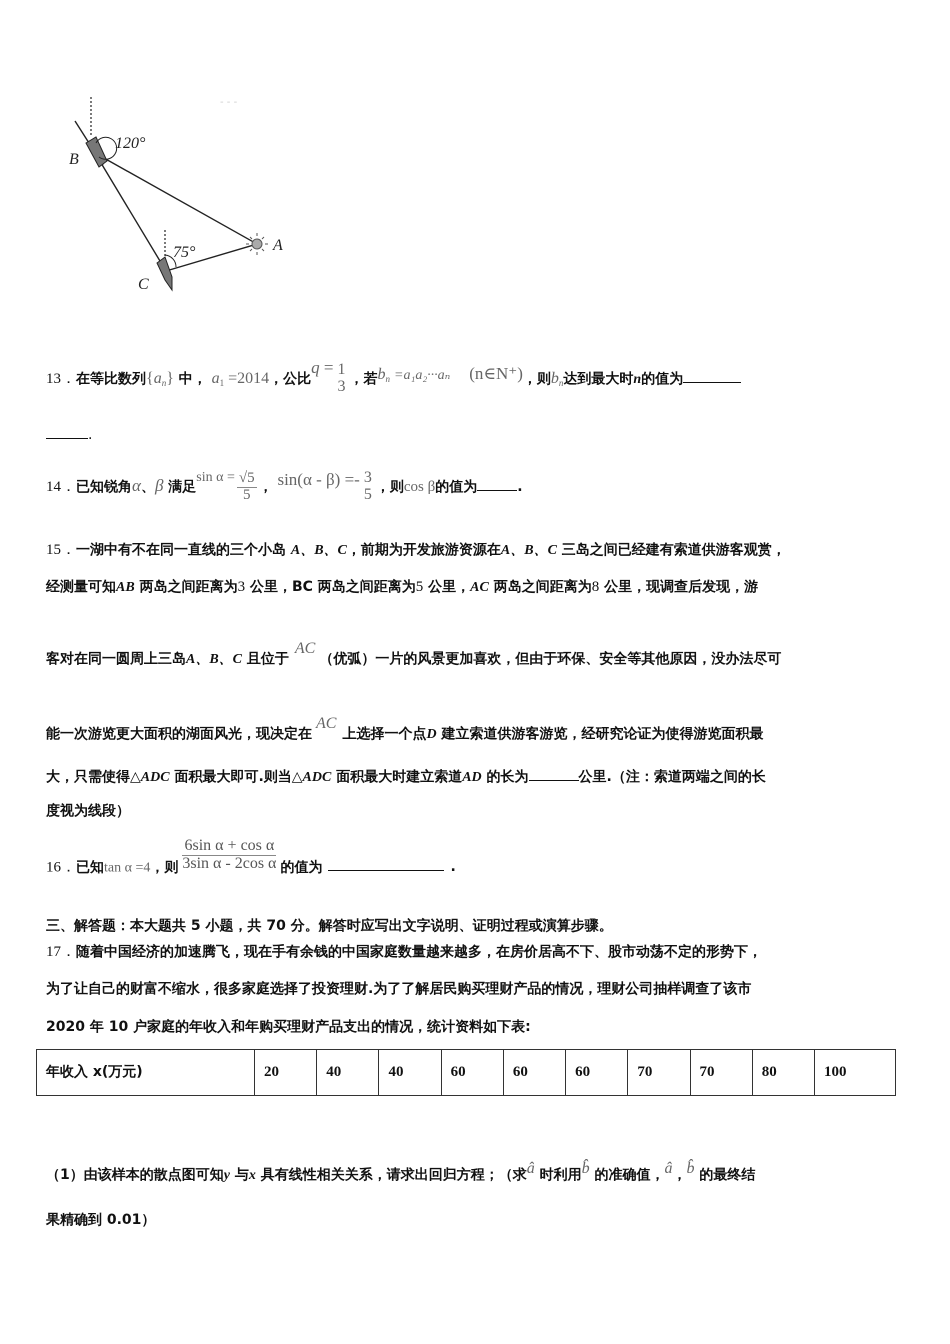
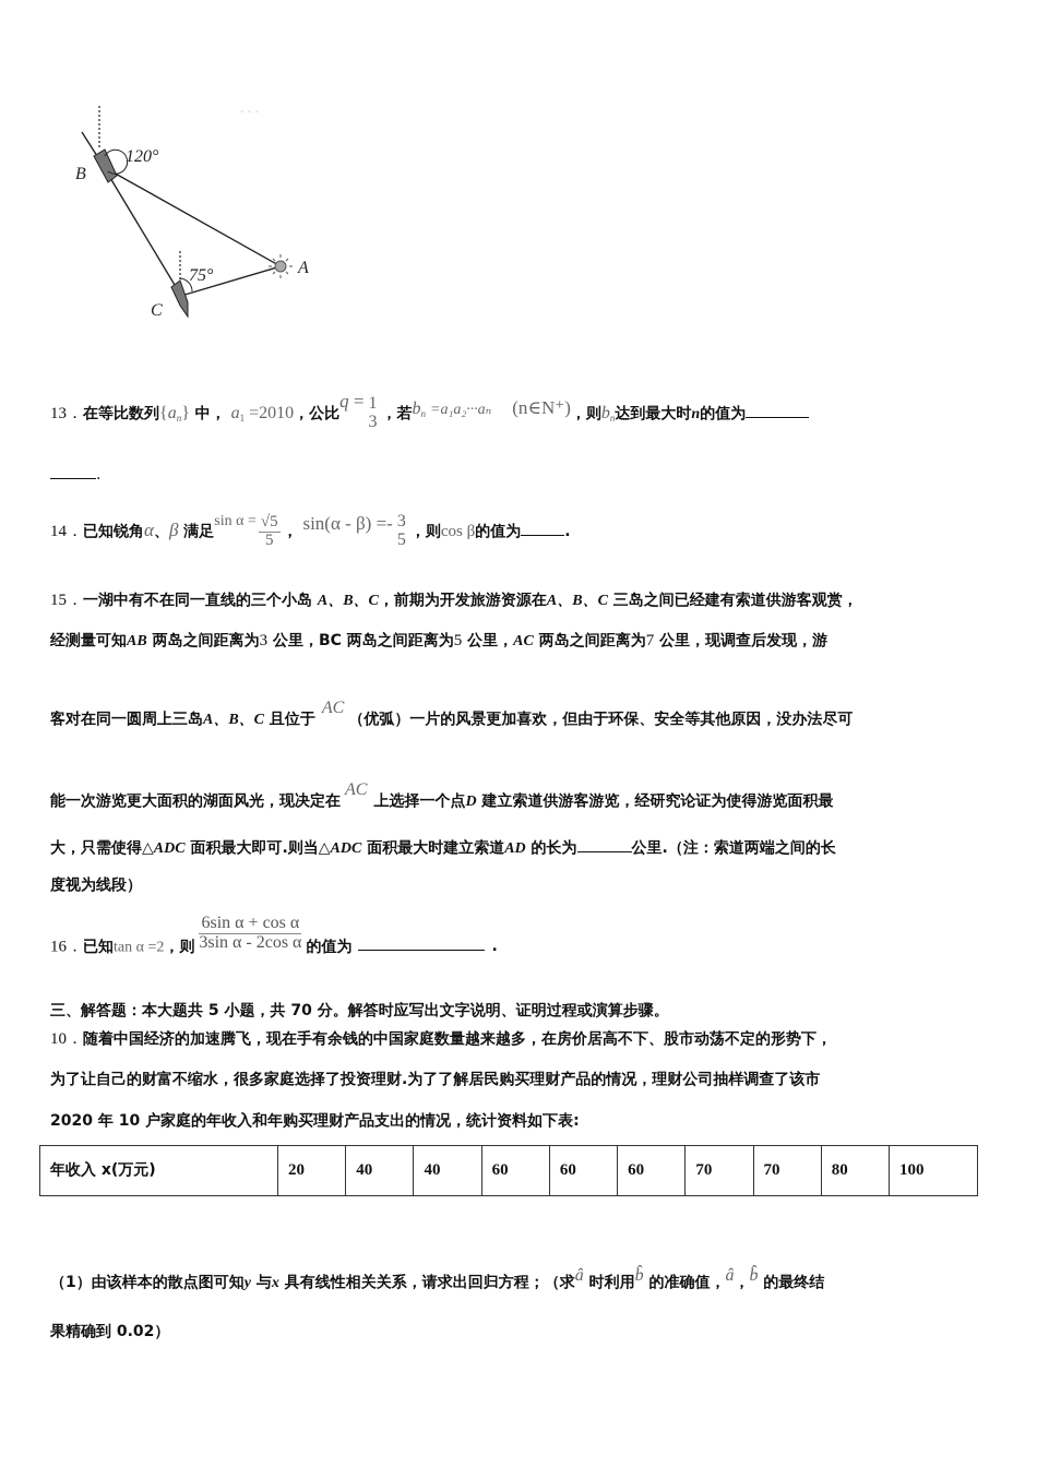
  - - -
  120°
  B
  75°
  C
  A
- 13．在等比数列{an} 中， a1 =2014，公比q =
+ 13．在等比数列{an} 中， a1 =2010，公比q =
  1
  3
  ，若bn =a₁a₂···aₙ (n∈N⁺)，则bn达到最大时n的值为
  .
  14．已知锐角α、β 满足sin α =
  √5
  5
  ， sin(α - β) =-
  3
  5
  ，则cos β的值为 .
  15．一湖中有不在同一直线的三个小岛 A、B、C，前期为开发旅游资源在A、B、C 三岛之间已经建有索道供游客观赏，
- 经测量可知AB 两岛之间距离为3 公里，BC 两岛之间距离为5 公里，AC 两岛之间距离为8 公里，现调查后发现，游
+ 经测量可知AB 两岛之间距离为3 公里，BC 两岛之间距离为5 公里，AC 两岛之间距离为7 公里，现调查后发现，游
  客对在同一圆周上三岛A、B、C 且位于AC（优弧）一片的风景更加喜欢，但由于环保、安全等其他原因，没办法尽可
  能一次游览更大面积的湖面风光，现决定在AC上选择一个点D 建立索道供游客游览，经研究论证为使得游览面积最
  大，只需使得△ADC 面积最大即可.则当△ADC 面积最大时建立索道AD 的长为 公里.（注：索道两端之间的长
  度视为线段）
- 16．已知tan α =4，则
+ 16．已知tan α =2，则
  6sin α + cos α
  3sin α - 2cos α
  的值为 .
  三、解答题：本大题共 5 小题，共 70 分。解答时应写出文字说明、证明过程或演算步骤。
- 17．随着中国经济的加速腾飞，现在手有余钱的中国家庭数量越来越多，在房价居高不下、股市动荡不定的形势下，
+ 10．随着中国经济的加速腾飞，现在手有余钱的中国家庭数量越来越多，在房价居高不下、股市动荡不定的形势下，
  为了让自己的财富不缩水，很多家庭选择了投资理财.为了了解居民购买理财产品的情况，理财公司抽样调查了该市
  2020 年 10 户家庭的年收入和年购买理财产品支出的情况，统计资料如下表:
  年收入 x(万元)	20	40	40	60	60	60	70	70	80	100
  （1）由该样本的散点图可知y 与x 具有线性相关关系，请求出回归方程；（求â 时利用b̂ 的准确值，â，b̂ 的最终结
- 果精确到 0.01）
+ 果精确到 0.02）
